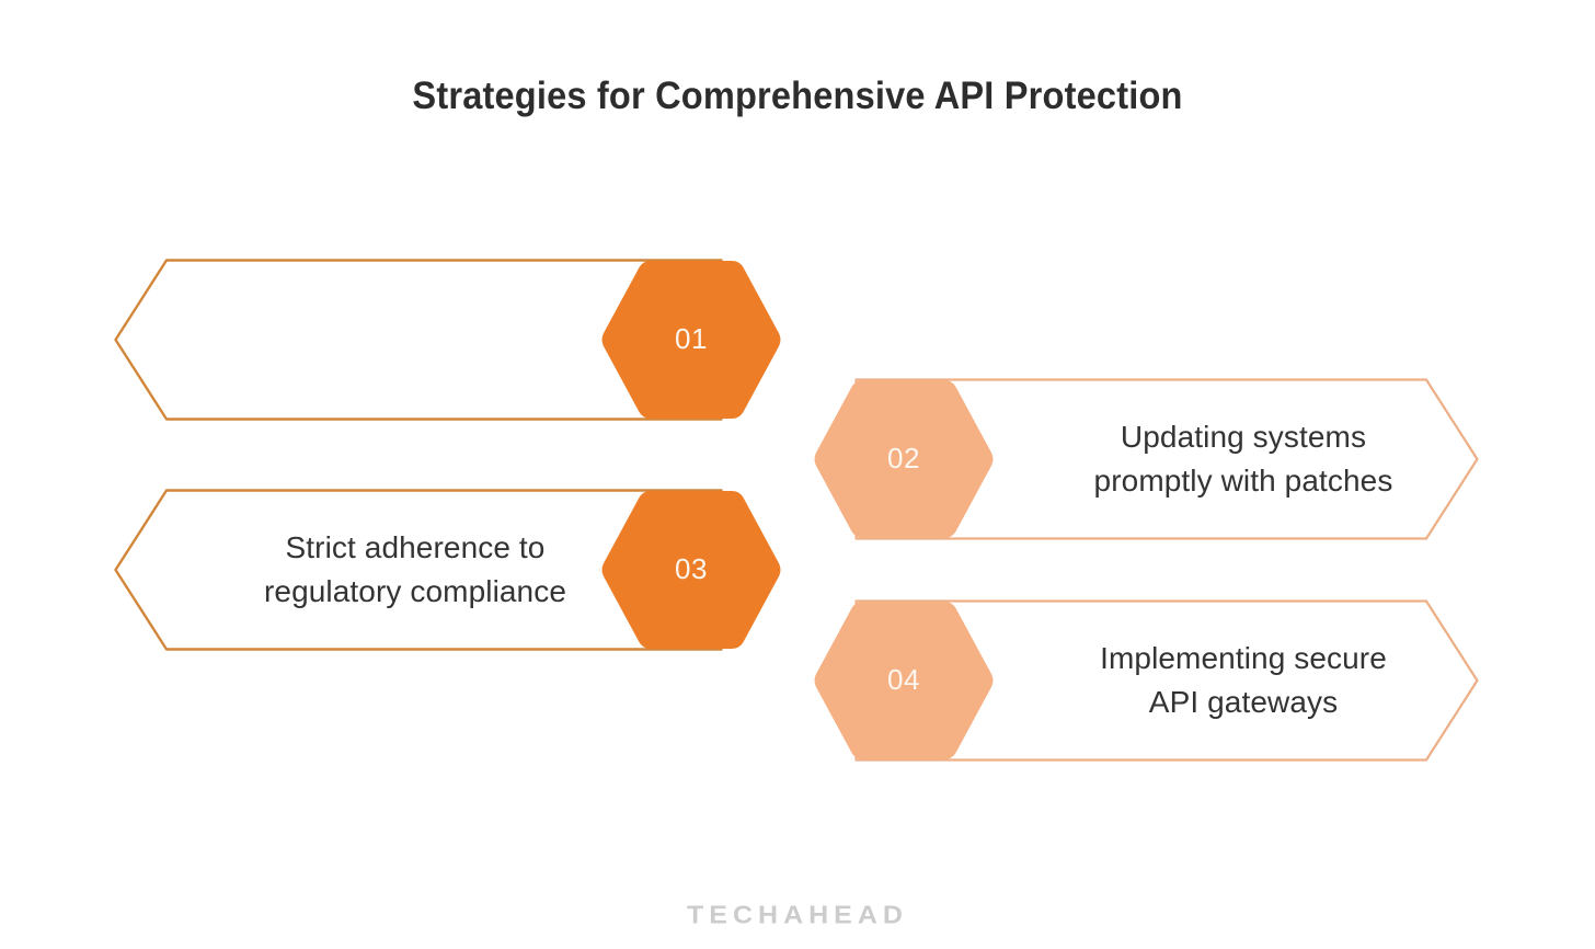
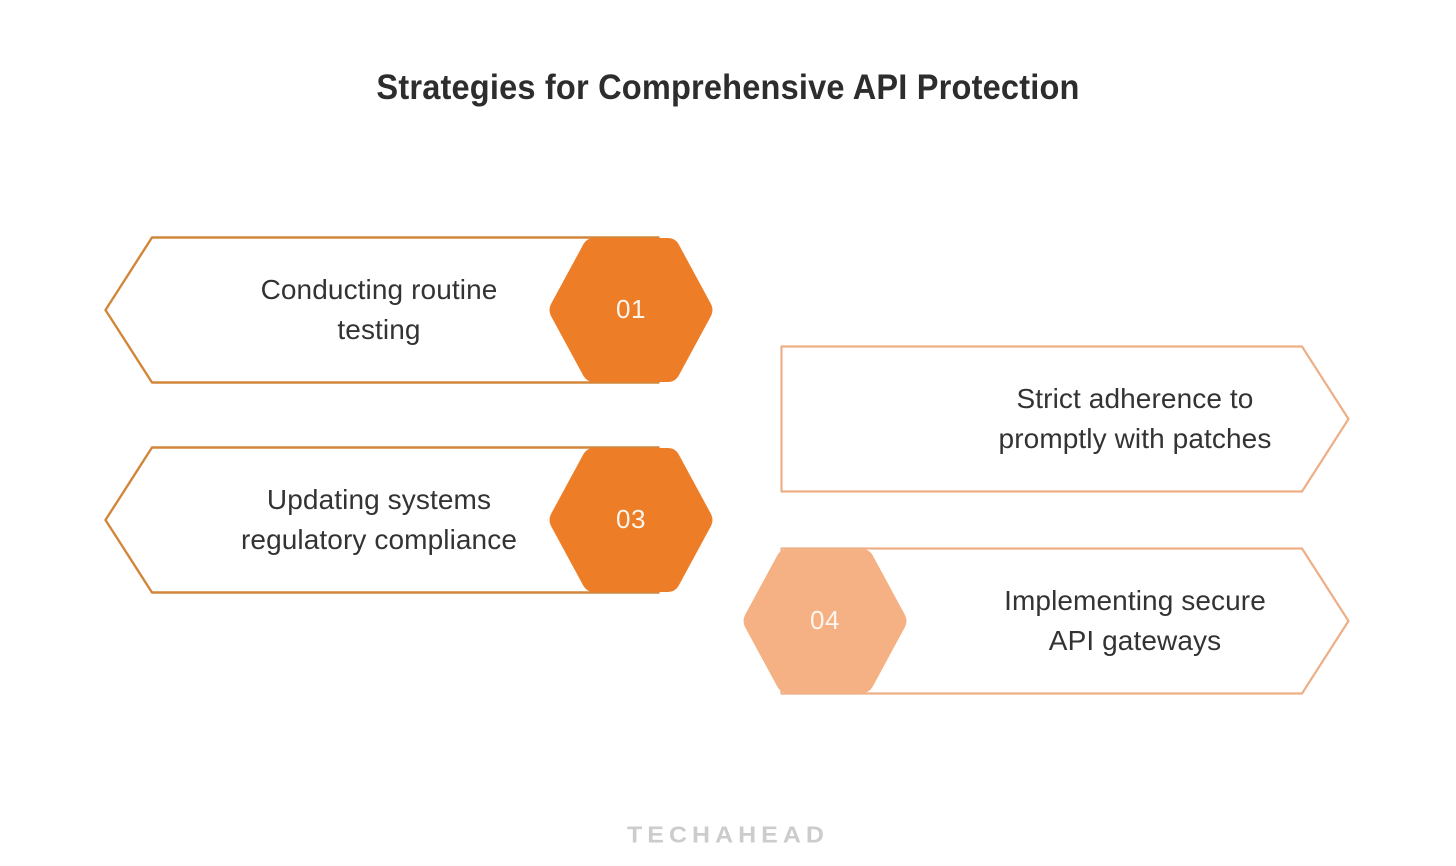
  Strategies for Comprehensive API Protection
+ Conducting routine
+ testing
  01
- 02
- Updating systems
+ Strict adherence to
  promptly with patches
- Strict adherence to
+ Updating systems
  regulatory compliance
  03
  04
  Implementing secure
  API gateways
  TECHAHEAD
